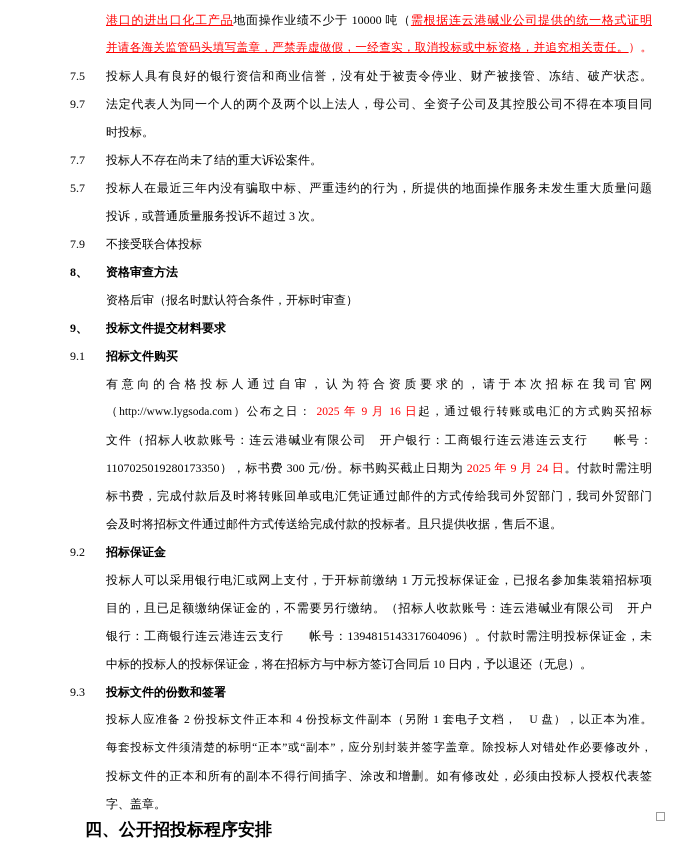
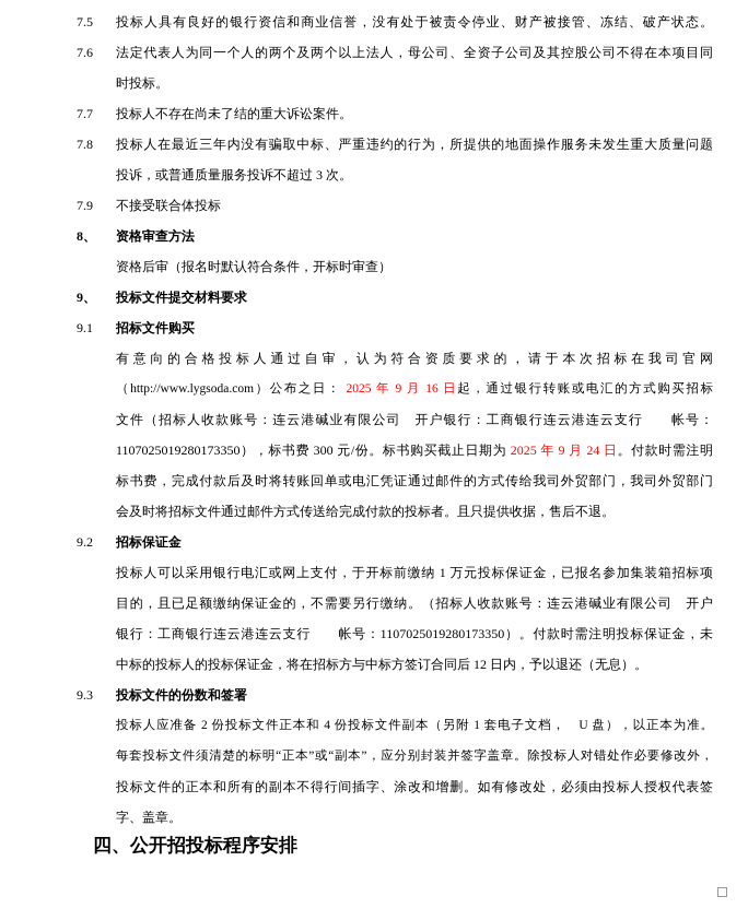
- 港口的进出口化工产品地面操作业绩不少于 10000 吨（需根据连云港碱业公司提供的统一格式证明
- 并请各海关监管码头填写盖章，严禁弄虚做假，一经查实，取消投标或中标资格，并追究相关责任。）。
  7.5
  投标人具有良好的银行资信和商业信誉，没有处于被责令停业、财产被接管、冻结、破产状态。
- 9.7
+ 7.6
  法定代表人为同一个人的两个及两个以上法人，母公司、全资子公司及其控股公司不得在本项目同
  时投标。
  7.7
  投标人不存在尚未了结的重大诉讼案件。
- 5.7
+ 7.8
  投标人在最近三年内没有骗取中标、严重违约的行为，所提供的地面操作服务未发生重大质量问题
  投诉，或普通质量服务投诉不超过 3 次。
  7.9
  不接受联合体投标
  8、
  资格审查方法
  资格后审（报名时默认符合条件，开标时审查）
  9、
  投标文件提交材料要求
  9.1
  招标文件购买
  有意向的合格投标人通过自审，认为符合资质要求的，请于本次招标在我司官网
  （http://www.lygsoda.com）公布之日： 2025 年 9 月 16 日起，通过银行转账或电汇的方式购买招标
  文件（招标人收款账号：连云港碱业有限公司 开户银行：工商银行连云港连云支行 帐号：
  1107025019280173350），标书费 300 元/份。标书购买截止日期为 2025 年 9 月 24 日。付款时需注明
  标书费，完成付款后及时将转账回单或电汇凭证通过邮件的方式传给我司外贸部门，我司外贸部门
  会及时将招标文件通过邮件方式传送给完成付款的投标者。且只提供收据，售后不退。
  9.2
  招标保证金
  投标人可以采用银行电汇或网上支付，于开标前缴纳 1 万元投标保证金，已报名参加集装箱招标项
  目的，且已足额缴纳保证金的，不需要另行缴纳。（招标人收款账号：连云港碱业有限公司 开户
- 银行：工商银行连云港连云支行 帐号：1394815143317604096）。付款时需注明投标保证金，未
+ 银行：工商银行连云港连云支行 帐号：1107025019280173350）。付款时需注明投标保证金，未
- 中标的投标人的投标保证金，将在招标方与中标方签订合同后 10 日内，予以退还（无息）。
+ 中标的投标人的投标保证金，将在招标方与中标方签订合同后 12 日内，予以退还（无息）。
  9.3
  投标文件的份数和签署
  投标人应准备 2 份投标文件正本和 4 份投标文件副本（另附 1 套电子文档， U 盘），以正本为准。
  每套投标文件须清楚的标明“正本”或“副本”，应分别封装并签字盖章。除投标人对错处作必要修改外，
  投标文件的正本和所有的副本不得行间插字、涂改和增删。如有修改处，必须由投标人授权代表签
  字、盖章。
  四、公开招投标程序安排
